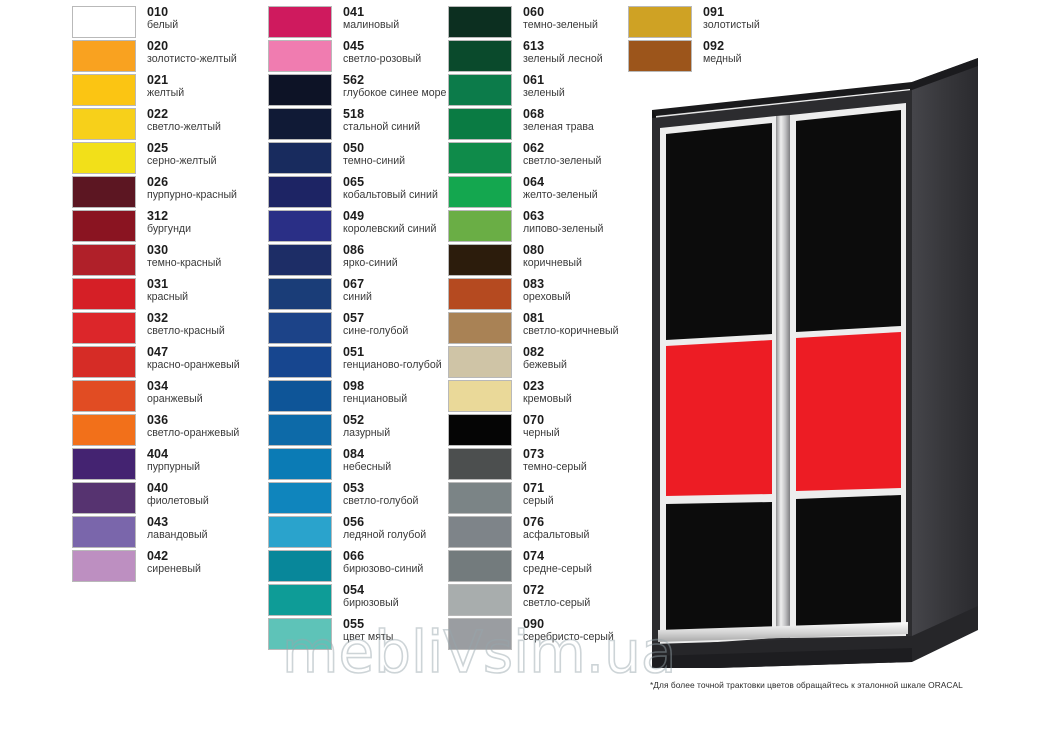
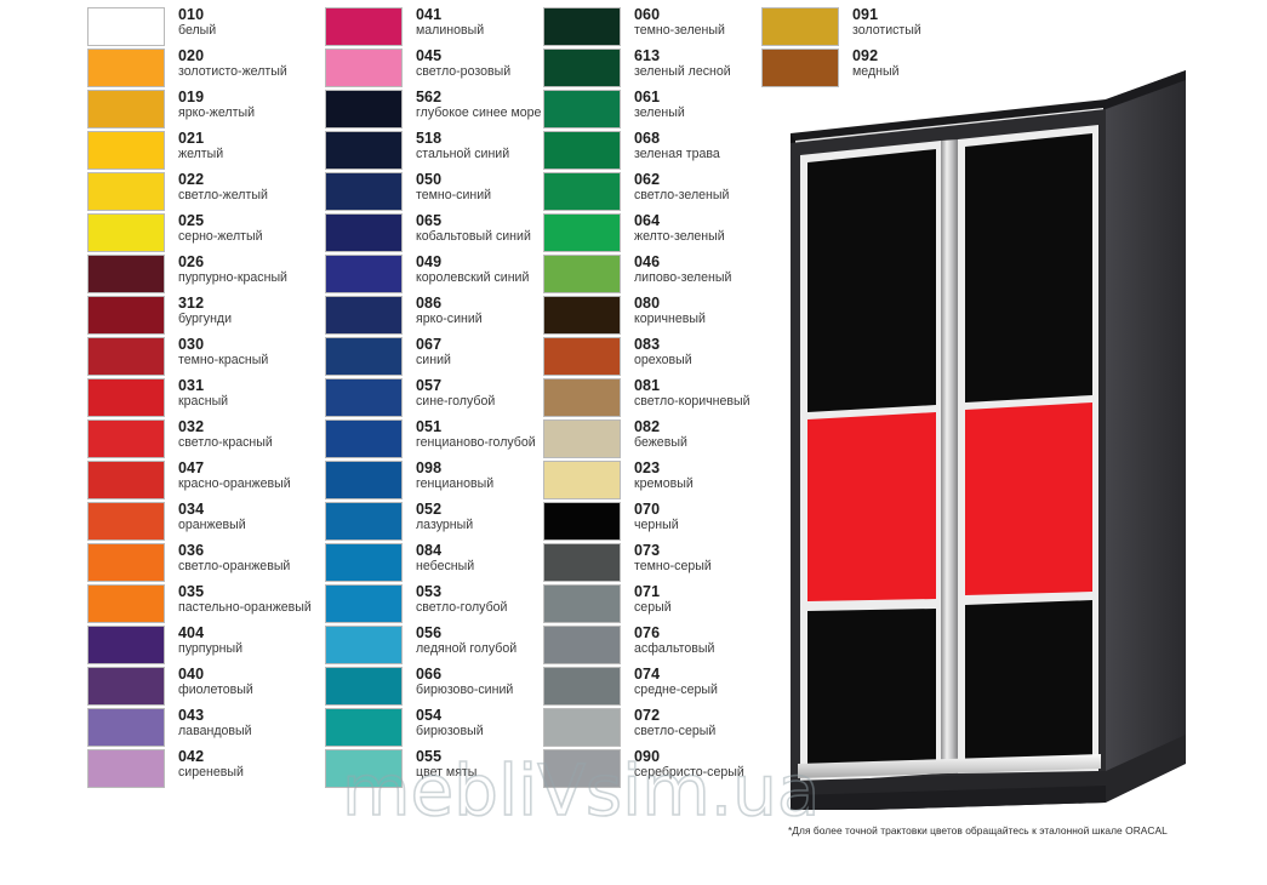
  010
  белый
  020
  золотисто-желтый
+ 019
+ ярко-желтый
  021
  желтый
  022
  светло-желтый
  025
  серно-желтый
  026
  пурпурно-красный
  312
  бургунди
  030
  темно-красный
  031
  красный
  032
  светло-красный
  047
  красно-оранжевый
  034
  оранжевый
  036
  светло-оранжевый
+ 035
+ пастельно-оранжевый
  404
  пурпурный
  040
  фиолетовый
  043
  лавандовый
  042
  сиреневый
  041
  малиновый
  045
  светло-розовый
  562
  глубокое синее море
  518
  стальной синий
  050
  темно-синий
  065
  кобальтовый синий
  049
  королевский синий
  086
  ярко-синий
  067
  синий
  057
  сине-голубой
  051
  генцианово-голубой
  098
  генциановый
  052
  лазурный
  084
  небесный
  053
  светло-голубой
  056
  ледяной голубой
  066
  бирюзово-синий
  054
  бирюзовый
  055
  цвет мяты
  060
  темно-зеленый
  613
  зеленый лесной
  061
  зеленый
  068
  зеленая трава
  062
  светло-зеленый
  064
  желто-зеленый
- 063
+ 046
  липово-зеленый
  080
  коричневый
  083
  ореховый
  081
  светло-коричневый
  082
  бежевый
  023
  кремовый
  070
  черный
  073
  темно-серый
  071
  серый
  076
  асфальтовый
  074
  средне-серый
  072
  светло-серый
  090
  серебристо-серый
  091
  золотистый
  092
  медный
  mebliVsim.ua
  *Для более точной трактовки цветов обращайтесь к эталонной шкале ORACAL
